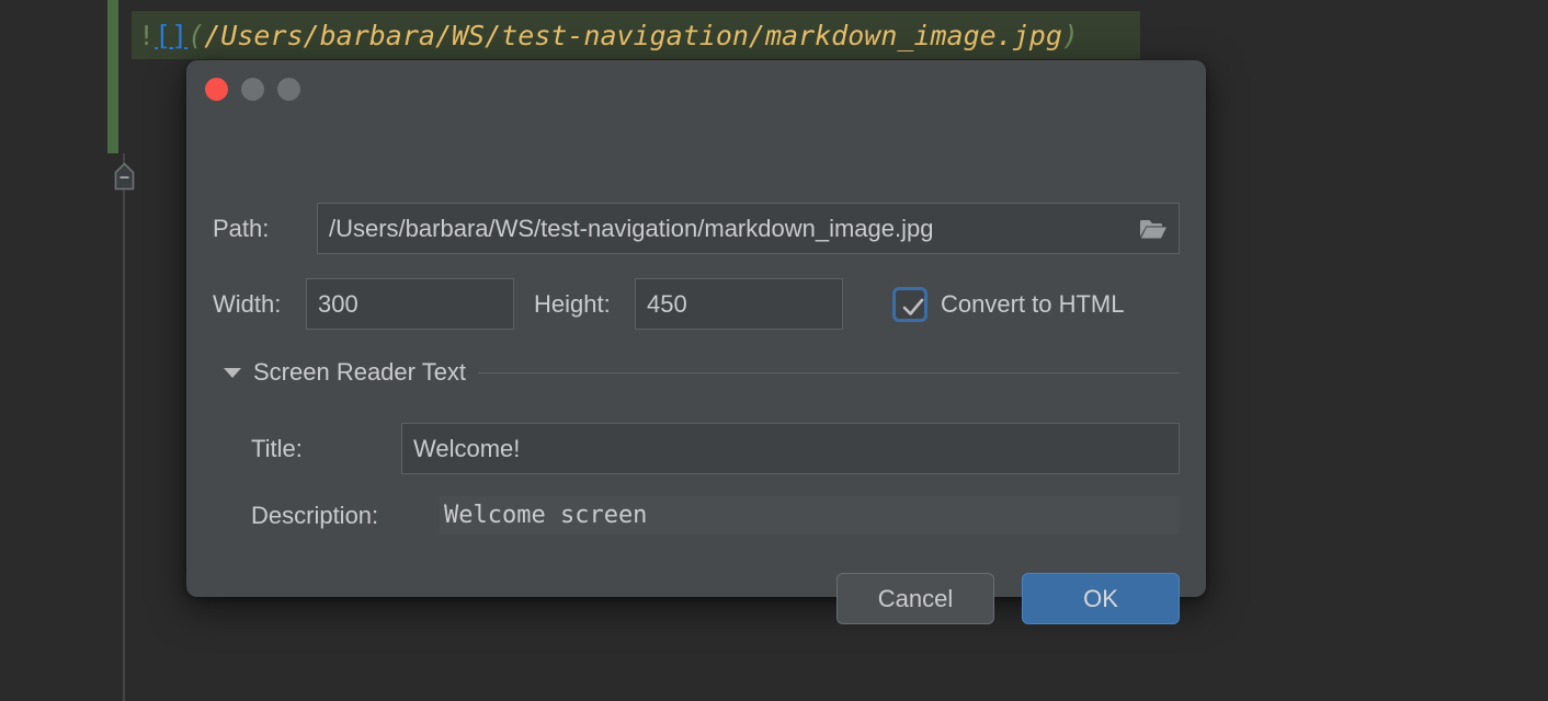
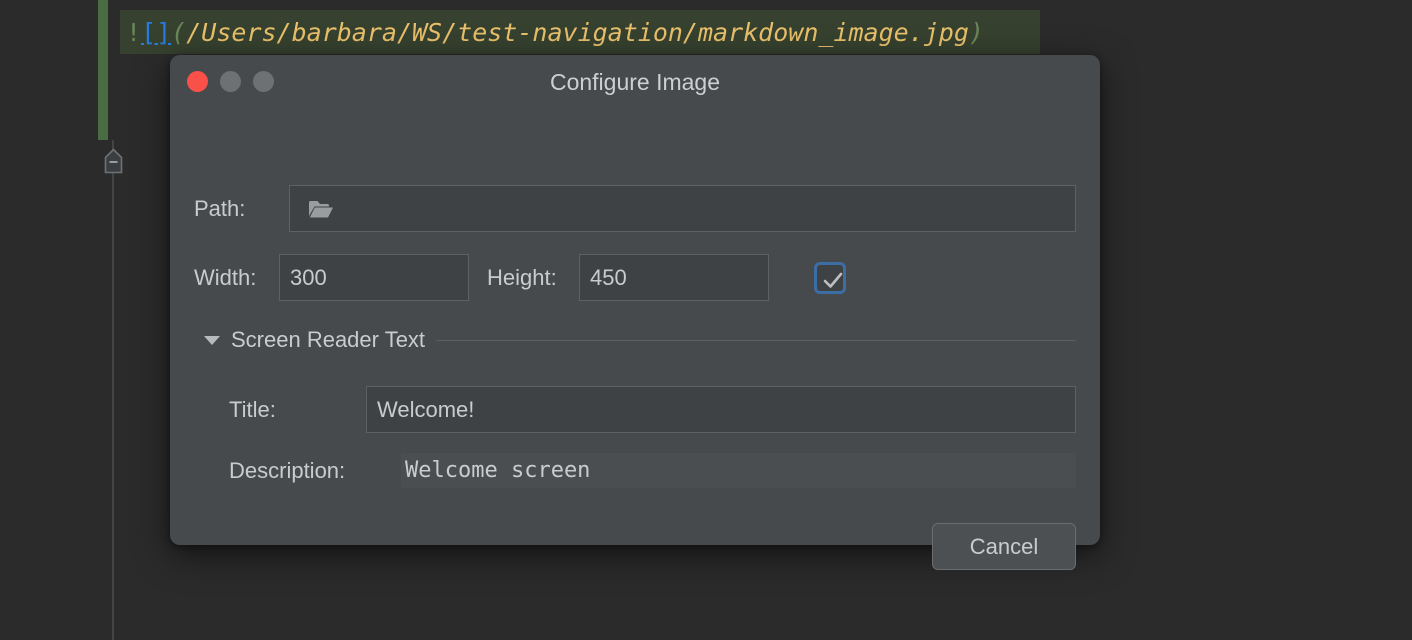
  ![](/Users/barbara/WS/test-navigation/markdown_image.jpg)
+ Configure Image
  Path:
- /Users/barbara/WS/test-navigation/markdown_image.jpg
  Width:
  300
  Height:
  450
- Convert to HTML
  Screen Reader Text
  Title:
  Welcome!
  Description:
  Welcome screen
  Cancel
- OK
